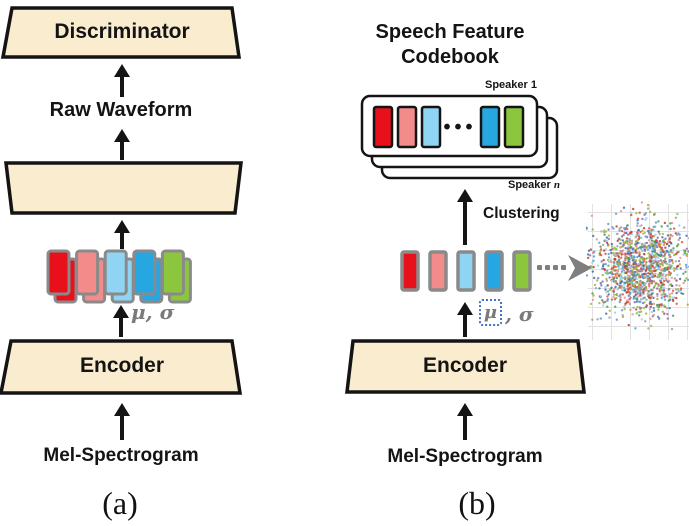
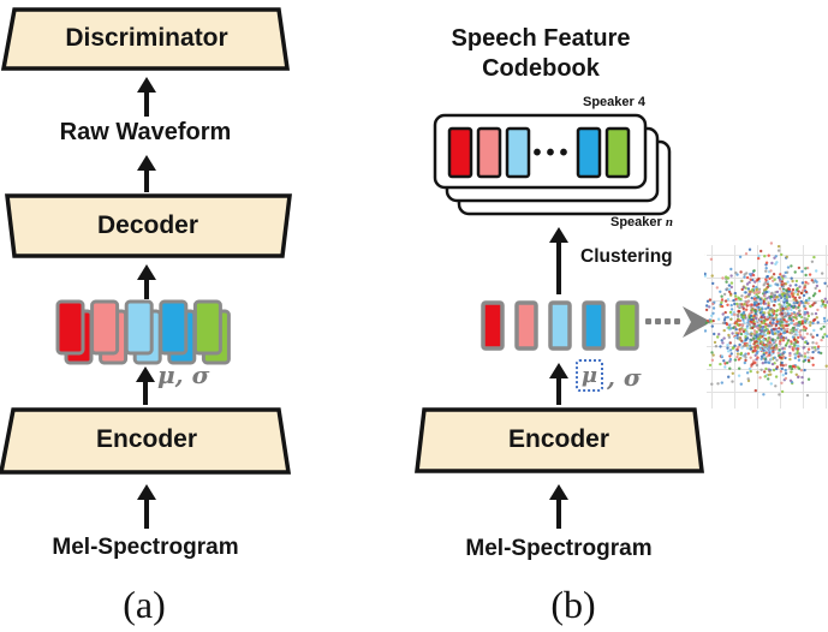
  Discriminator
  Raw Waveform
+ Decoder
  μ, σ
  Encoder
  Mel-Spectrogram
  (a)
  Speech Feature
  Codebook
- Speaker 1
+ Speaker 4
  Speaker n
  •••
  Clustering
  μ
  , σ
  Encoder
  Mel-Spectrogram
  (b)
